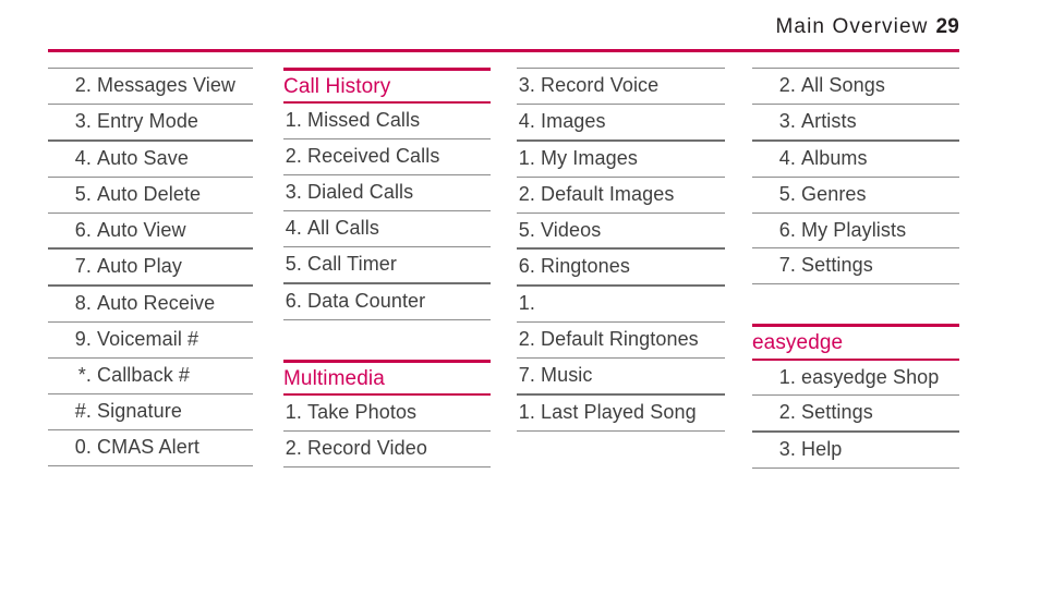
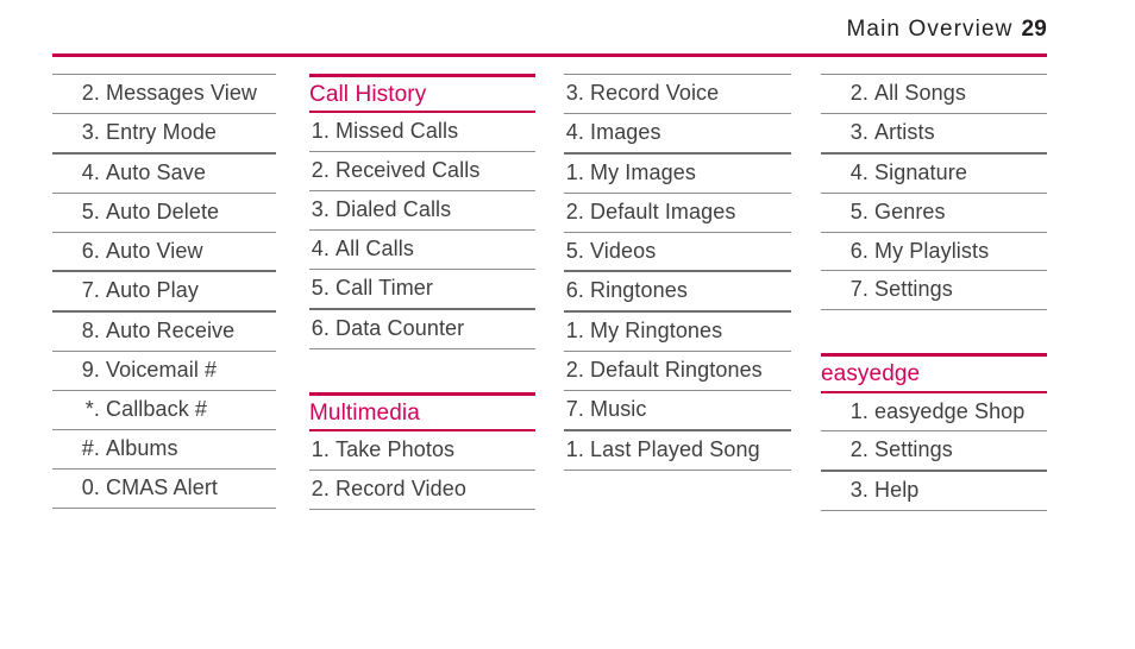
  Main Overview 29
  2.
  Messages View
  3.
  Entry Mode
  4.
  Auto Save
  5.
  Auto Delete
  6.
  Auto View
  7.
  Auto Play
  8.
  Auto Receive
  9.
  Voicemail #
  *.
  Callback #
  #.
- Signature
+ Albums
  0.
  CMAS Alert
  Call History
  1.
  Missed Calls
  2.
  Received Calls
  3.
  Dialed Calls
  4.
  All Calls
  5.
  Call Timer
  6.
  Data Counter
  Multimedia
  1.
  Take Photos
  2.
  Record Video
  3.
  Record Voice
  4.
  Images
  1.
  My Images
  2.
  Default Images
  5.
  Videos
  6.
  Ringtones
  1.
+ My Ringtones
  2.
  Default Ringtones
  7.
  Music
  1.
  Last Played Song
  2.
  All Songs
  3.
  Artists
  4.
- Albums
+ Signature
  5.
  Genres
  6.
  My Playlists
  7.
  Settings
  easyedge
  1.
  easyedge Shop
  2.
  Settings
  3.
  Help
